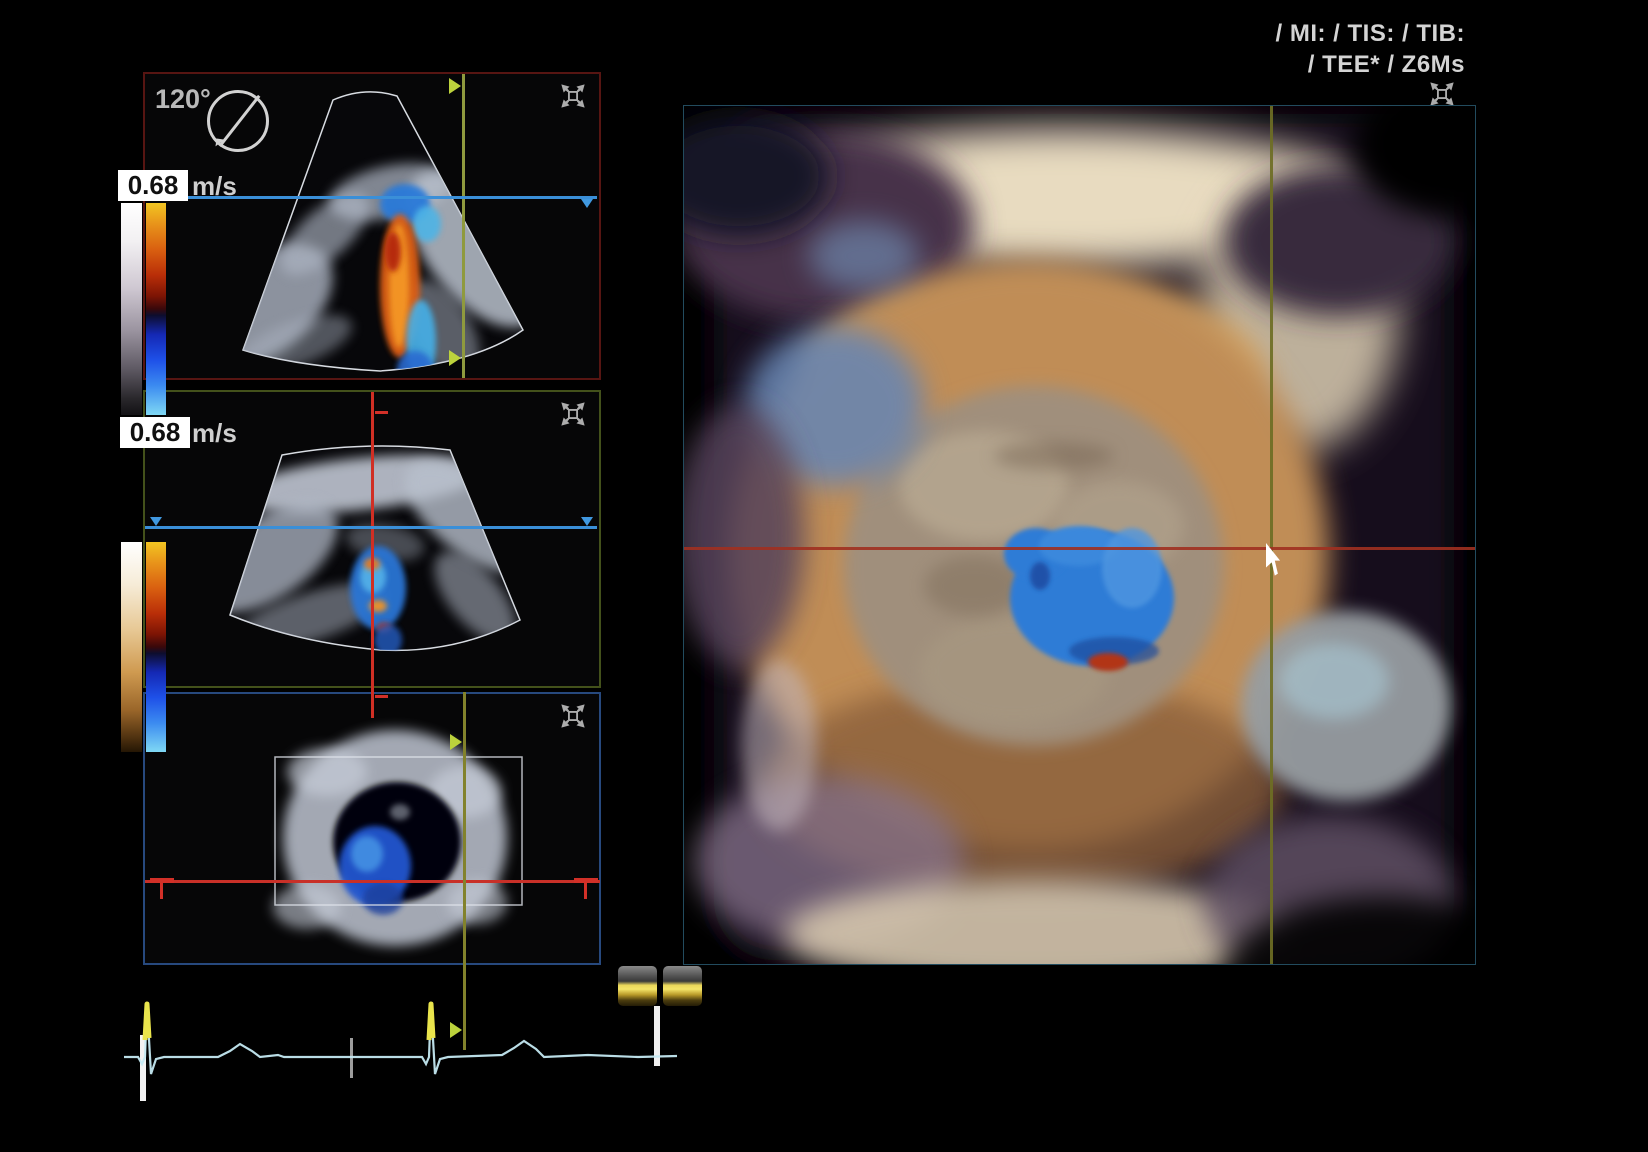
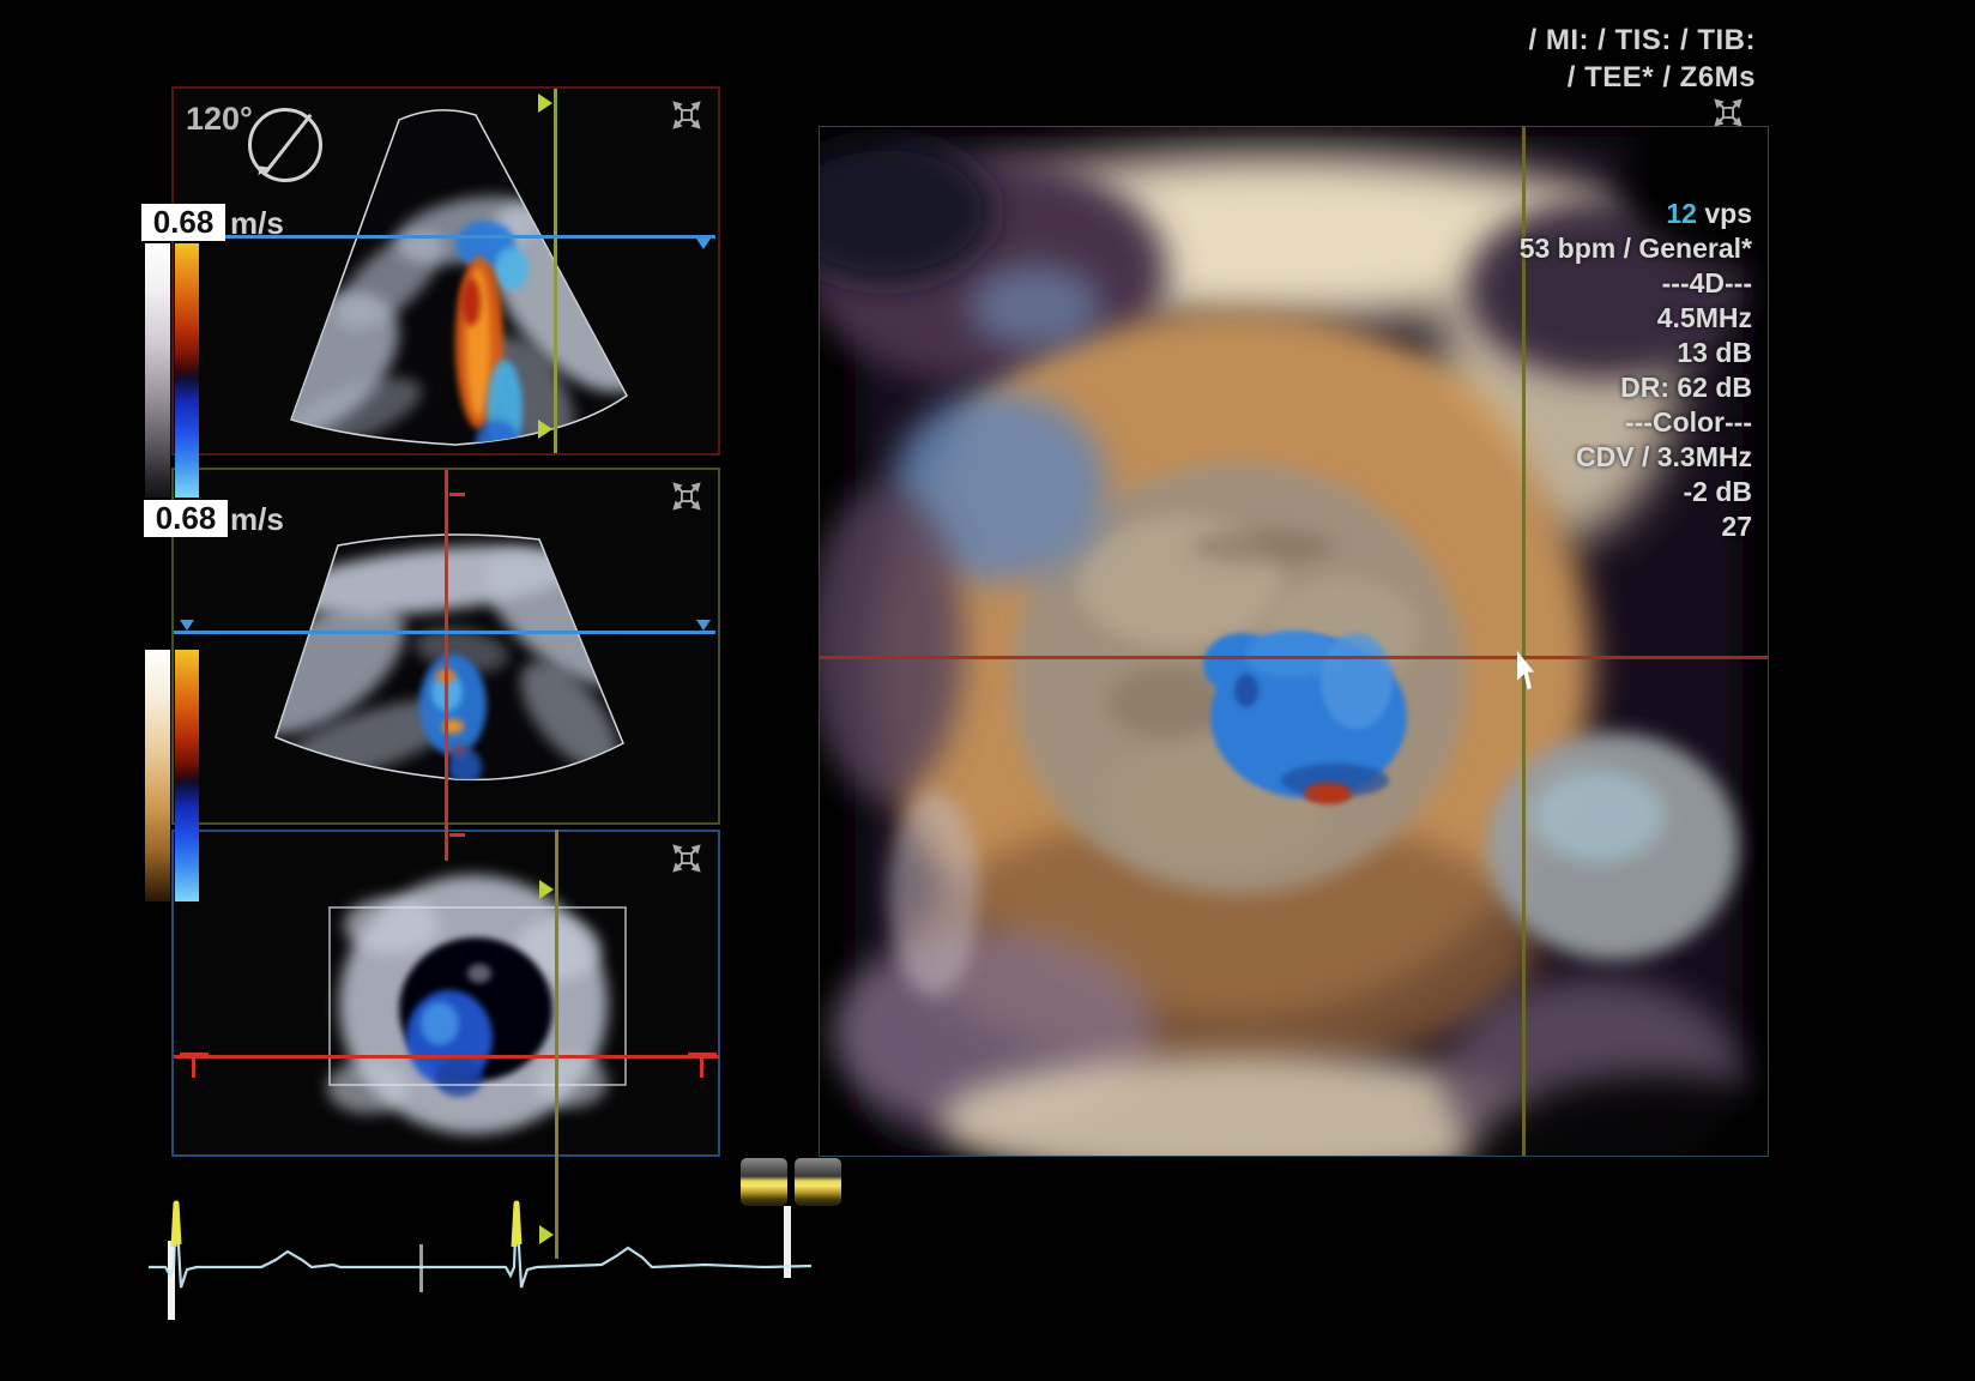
  / MI: / TIS: / TIB:
  / TEE* / Z6Ms
  120°
  0.68
  m/s
  0.68
  m/s
+ 12 vps
+ 53 bpm / General*
+ ---4D---
+ 4.5MHz
+ 13 dB
+ DR: 62 dB
+ ---Color---
+ CDV / 3.3MHz
+ -2 dB
+ 27
